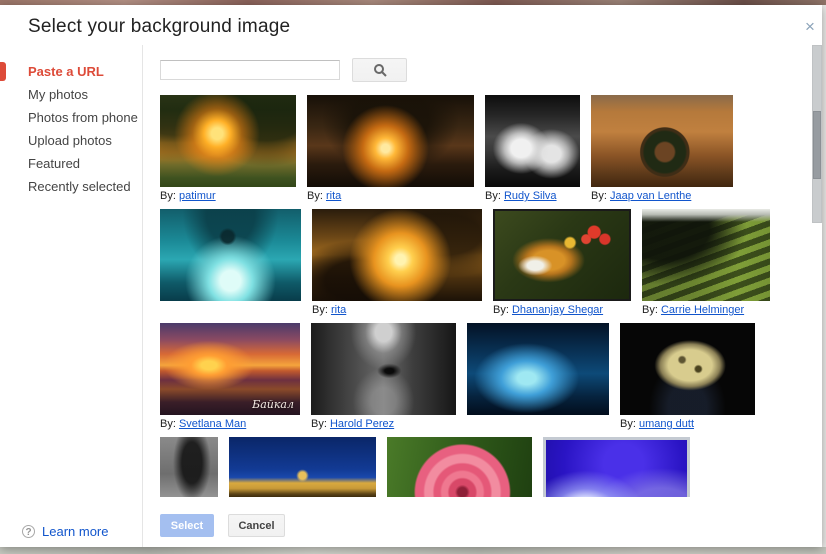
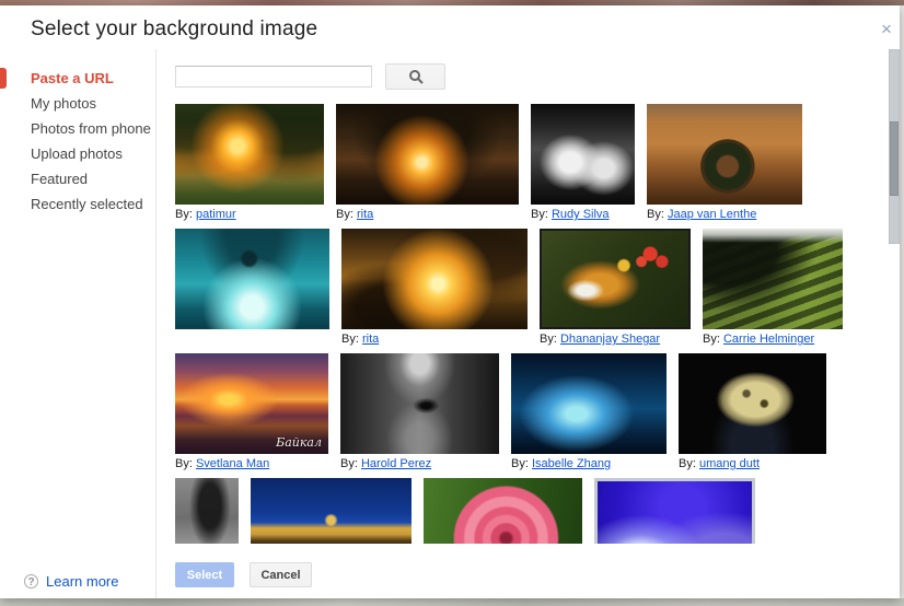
  Select your background image
  ×
  Paste a URL
  My photos
  Photos from phone
  Upload photos
  Featured
  Recently selected
  ?
  Learn more
  By: patimur
  By: rita
  By: Rudy Silva
  By: Jaap van Lenthe
  By: rita
  By: Dhananjay Shegar
  By: Carrie Helminger
  Байкал
  By: Svetlana Man
  By: Harold Perez
+ By: Isabelle Zhang
  By: umang dutt
  Select
  Cancel
